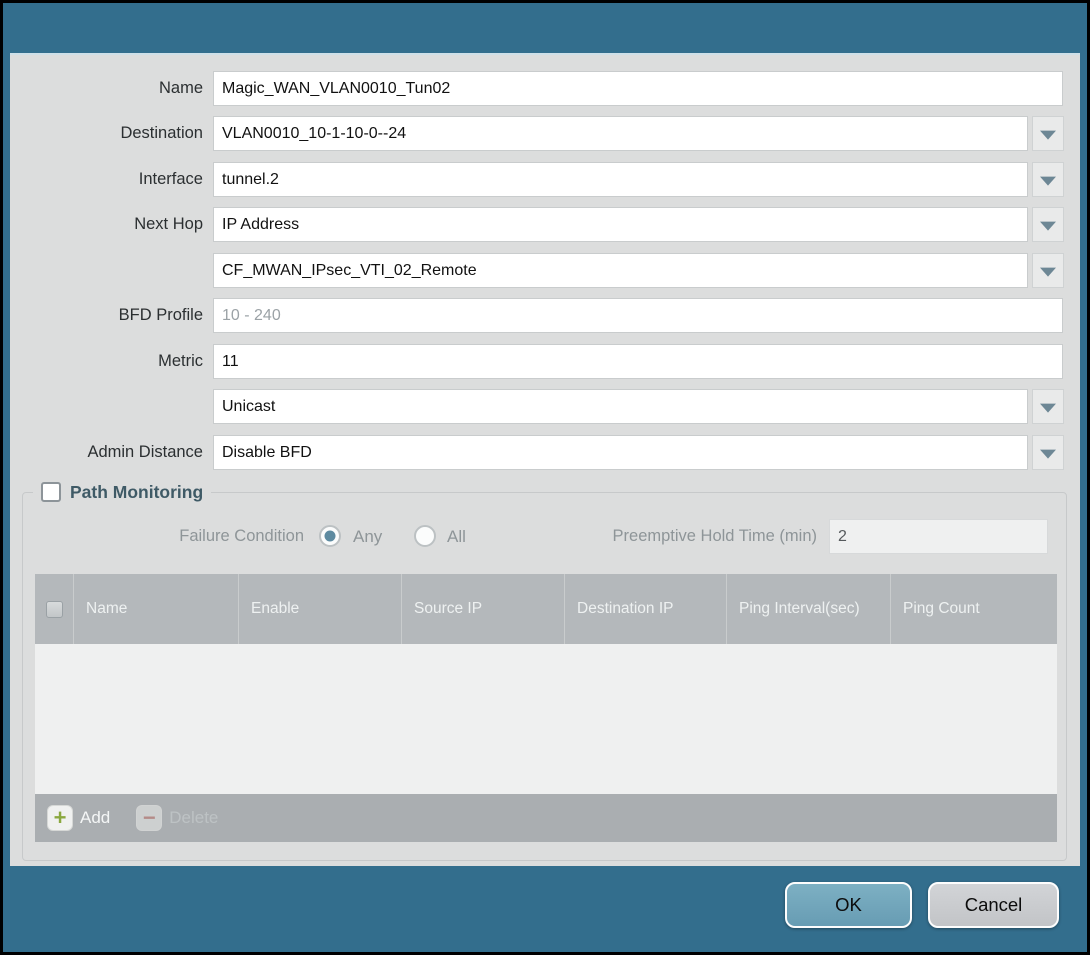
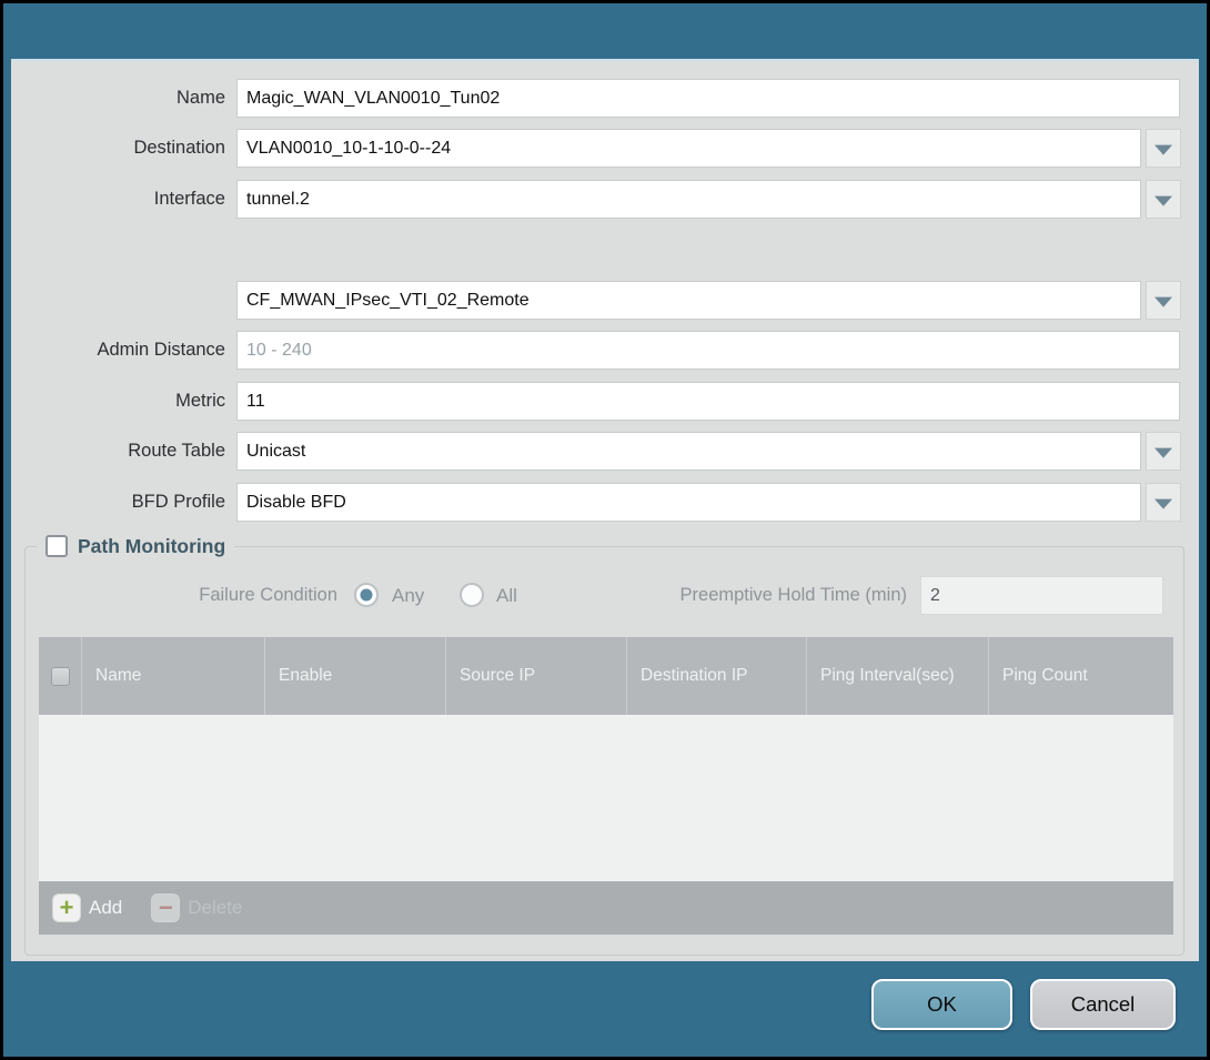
  Name
  Magic_WAN_VLAN0010_Tun02
  Destination
  VLAN0010_10-1-10-0--24
  Interface
  tunnel.2
- Next Hop
- IP Address
  CF_MWAN_IPsec_VTI_02_Remote
- BFD Profile
+ Admin Distance
  10 - 240
  Metric
  11
+ Route Table
  Unicast
- Admin Distance
+ BFD Profile
  Disable BFD
  Path Monitoring
  Failure Condition
  Any
  All
  Preemptive Hold Time (min)
  2
  Name
  Enable
  Source IP
  Destination IP
  Ping Interval(sec)
  Ping Count
  +
  Add
  −
  OK
  Cancel
